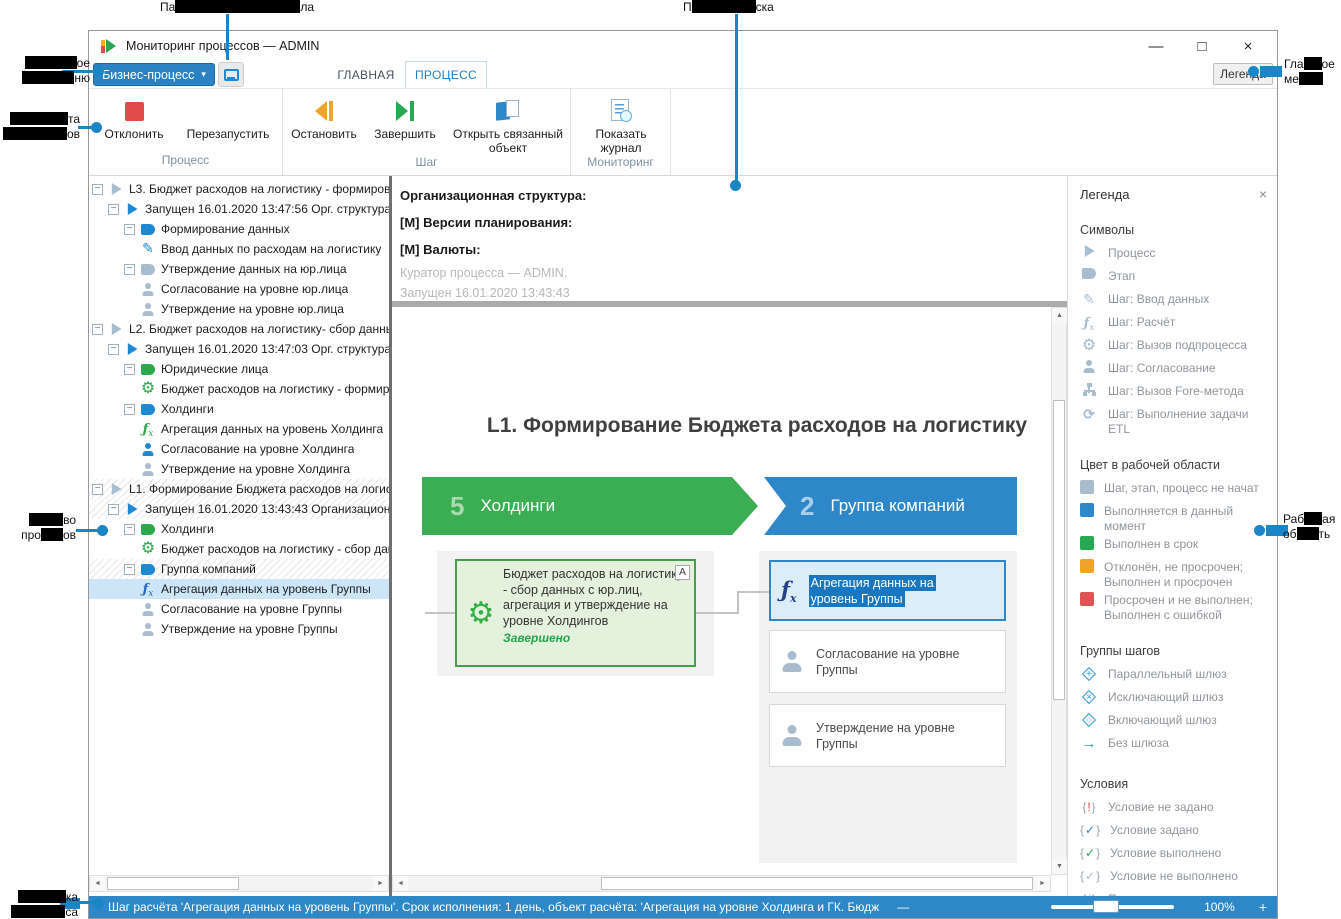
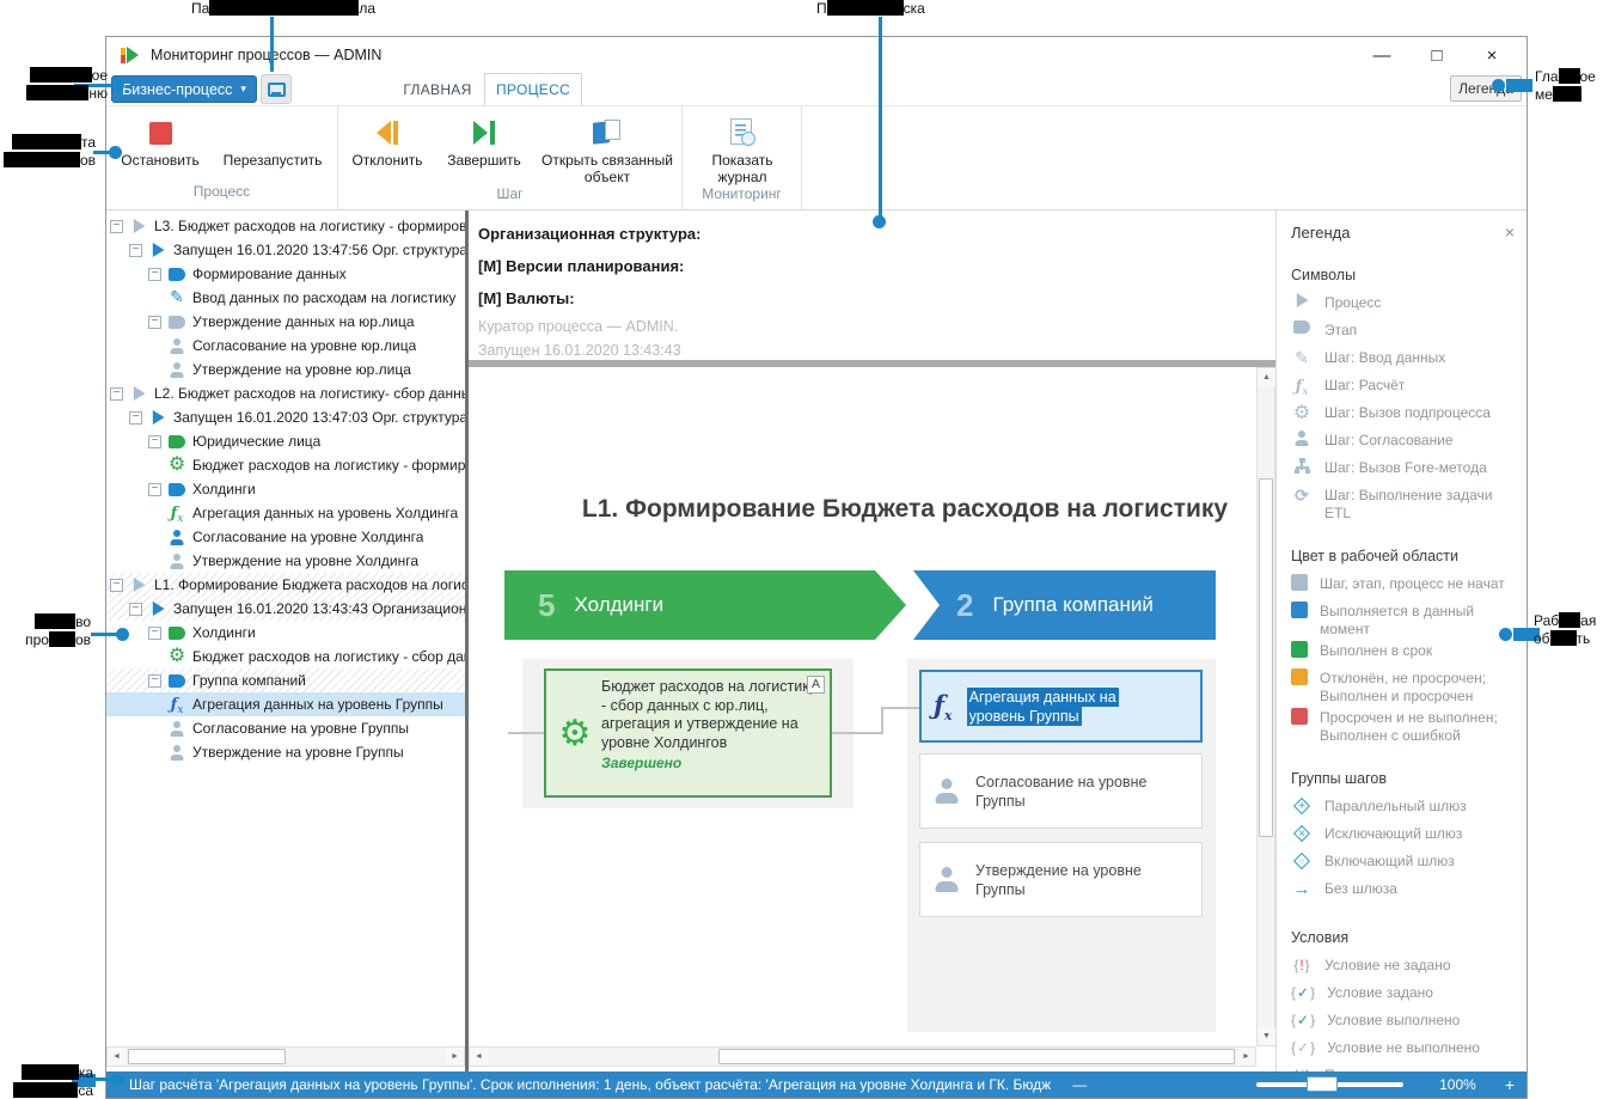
  Мониторинг процессов — ADMIN
  —
  □
  ×
  Бизнес-процесс
  ▾
  ГЛАВНАЯ
  ПРОЦЕСС
- Отклонить
+ Остановить
  Перезапустить
  Процесс
- Остановить
+ Отклонить
  Завершить
  Открыть связанный объект
  Шаг
  Показать журнал
  Мониторинг
  −
  L3. Бюджет расходов на логистику - формиров
  −
  Запущен 16.01.2020 13:47:56 Орг. структура
  −
  Формирование данных
  Ввод данных по расходам на логистику
  −
  Утверждение данных на юр.лица
  Согласование на уровне юр.лица
  Утверждение на уровне юр.лица
  −
  L2. Бюджет расходов на логистику- сбор данн
  −
  Запущен 16.01.2020 13:47:03 Орг. структура
  −
  Юридические лица
  Бюджет расходов на логистику - формир
  −
  Холдинги
  Агрегация данных на уровень Холдинга
  Согласование на уровне Холдинга
  Утверждение на уровне Холдинга
  −
  L1. Формирование Бюджета расходов на логис
  −
  Запущен 16.01.2020 13:43:43 Организацион
  −
  Холдинги
  Бюджет расходов на логистику - сбор да
  −
  Группа компаний
  Агрегация данных на уровень Группы
  Согласование на уровне Группы
  Утверждение на уровне Группы
  Организационная структура:
  [М] Версии планирования:
  [М] Валюты:
  Куратор процесса — ADMIN.
  Запущен 16.01.2020 13:43:43
  L1. Формирование Бюджета расходов на логистику
  5
  Холдинги
  2
  Группа компаний
  A
  Бюджет расходов на логисти - сбор данных с юр.лиц, агрегация и утверждение на уровне Холдингов
  Завершено
  Агрегация данных на
  уровень Группы
  Согласование на уровне Группы
  Утверждение на уровне Группы
  Легенда
  ×
  Символы
  Процесс
  Этап
  Шаг: Ввод данных
  Шаг: Расчёт
  Шаг: Вызов подпроцесса
  Шаг: Согласование
  Шаг: Вызов Fore-метода
  Шаг: Выполнение задачи ETL
  Цвет в рабочей области
  Шаг, этап, процесс не начат
  Выполняется в данный момент
  Выполнен в срок
  Отклонён, не просрочен;
  Выполнен и просрочен
  Просрочен и не выполнен;
  Выполнен с ошибкой
  Группы шагов
  Параллельный шлюз
  Исключающий шлюз
  Включающий шлюз
  Без шлюза
  Условия
  {
  !
  }
  Условие не задано
  {
  ✓
  }
  Условие задано
  {
  ✓
  }
  Условие выполнено
  {
  ✓
  }
  Условие не выполнено
  Шаг расчёта 'Агрегация данных на уровень Группы'. Срок исполнения: 1 день, объект расчёта: 'Агрегация на уровне Холдинга и ГК. Бюдж
  —
  100%
  +
  Па ла
  П ска
  ое
  ню
  та
  ов
  во
  про ов
  Гла ое
  ме
  Раб ая
  об ть
  ка
  са
